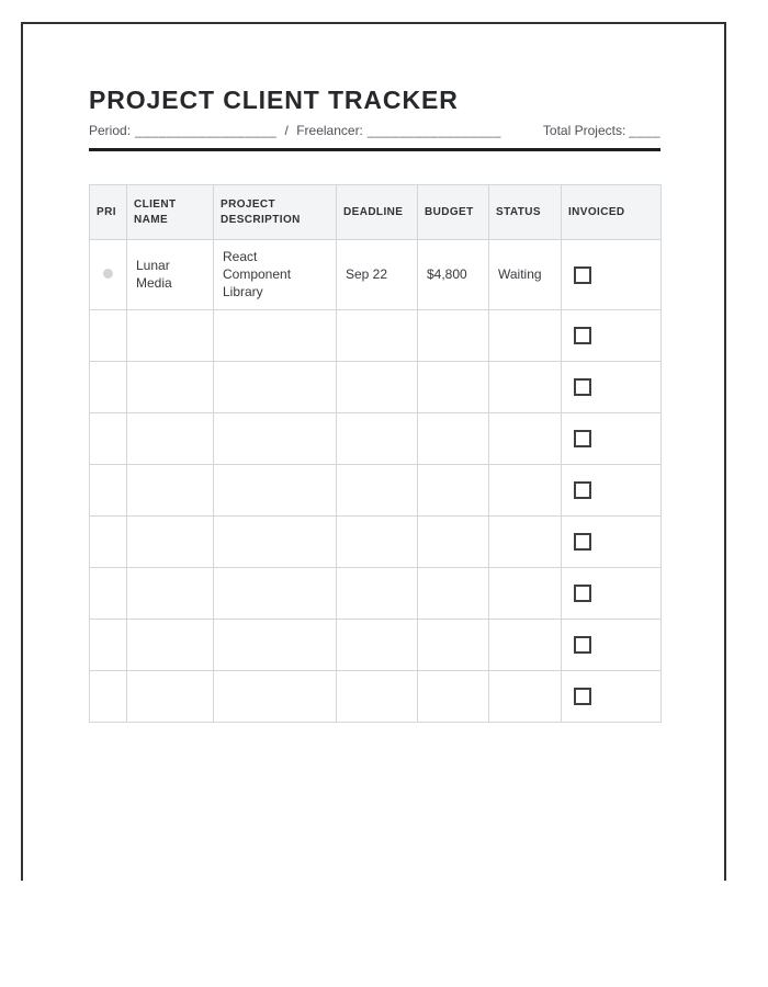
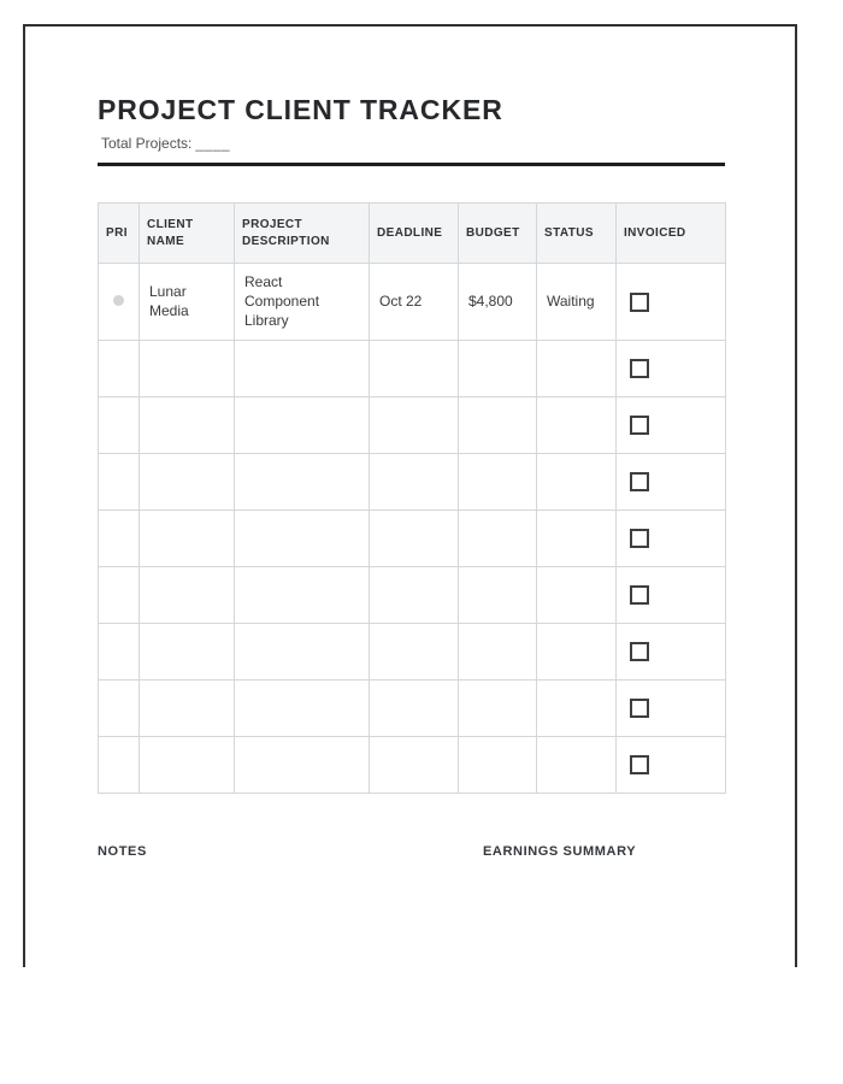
  PROJECT CLIENT TRACKER
- Period: __________________ / Freelancer: _________________
  Total Projects: ____
  PRI	CLIENT NAME	PROJECT DESCRIPTION	DEADLINE	BUDGET	STATUS	INVOICED
- 	Lunar Media	React Component Library	Sep 22	$4,800	Waiting
+ 	Lunar Media	React Component Library	Oct 22	$4,800	Waiting
+ NOTES
+ EARNINGS SUMMARY
